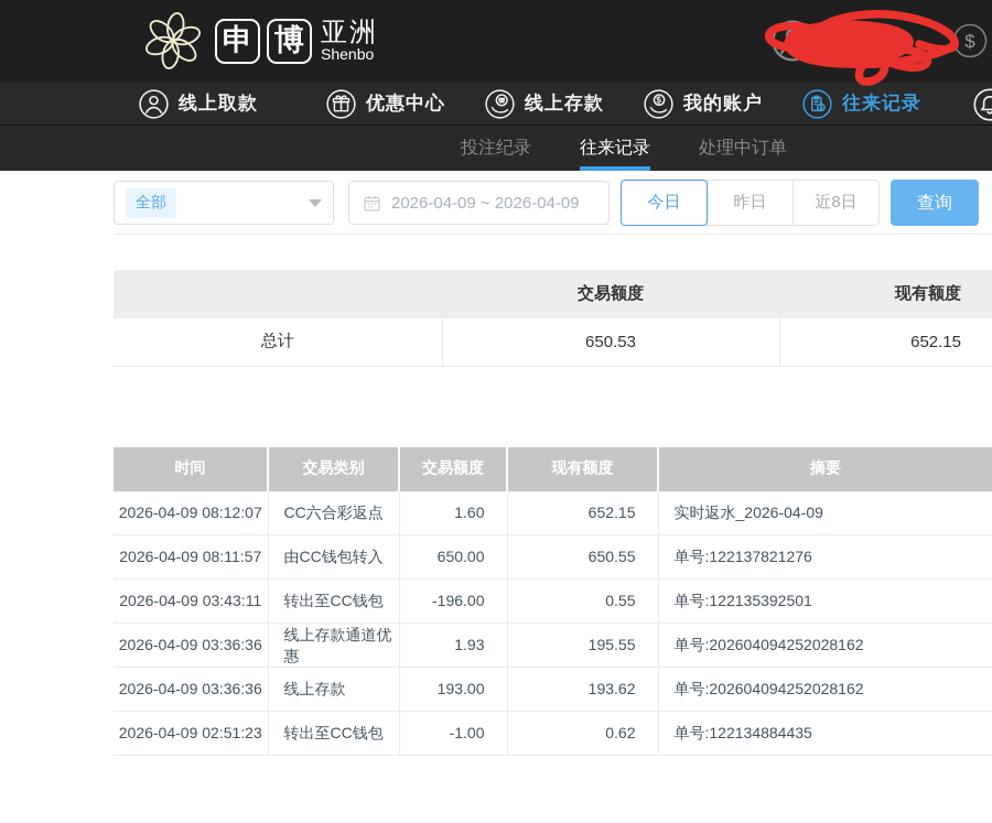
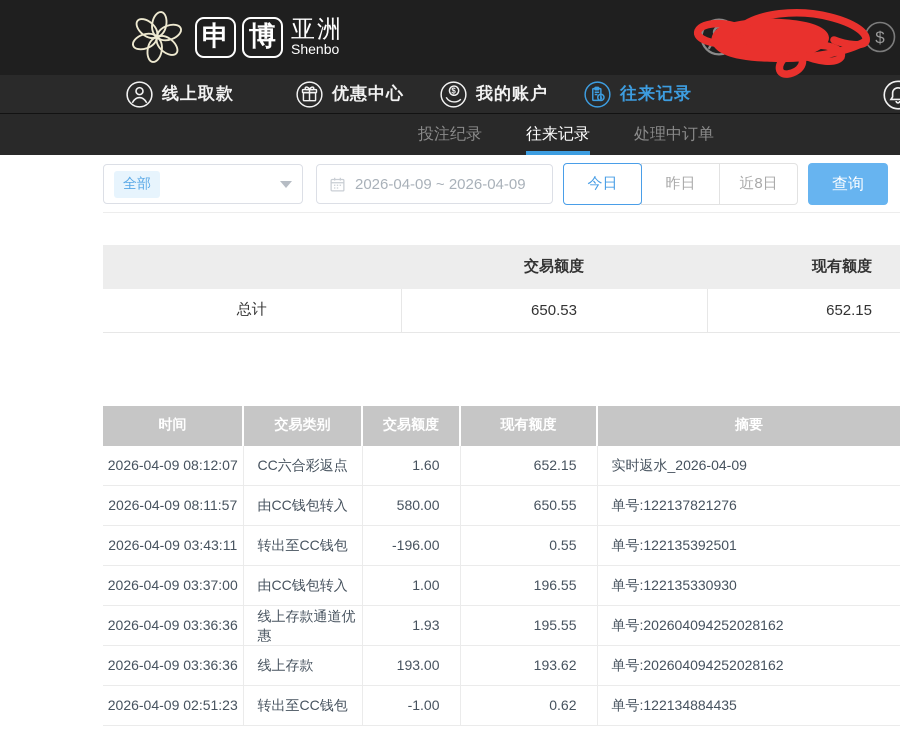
  申
  博
  亚洲
  Shenbo
  $
  线上取款
  优惠中心
- 线上存款
  $
  我的账户
  往来记录
  投注纪录
  往来记录
  处理中订单
  全部
  2026-04-09 ~ 2026-04-09
  今日
  昨日
  近8日
  查询
  	交易额度	现有额度
  总计	650.53	652.15
  时间	交易类别	交易额度	现有额度	摘要
  2026-04-09 08:12:07	CC六合彩返点	1.60	652.15	实时返水_2026-04-09
- 2026-04-09 08:11:57	由CC钱包转入	650.00	650.55	单号:122137821276
+ 2026-04-09 08:11:57	由CC钱包转入	580.00	650.55	单号:122137821276
  2026-04-09 03:43:11	转出至CC钱包	-196.00	0.55	单号:122135392501
+ 2026-04-09 03:37:00	由CC钱包转入	1.00	196.55	单号:122135330930
  2026-04-09 03:36:36	线上存款通道优惠	1.93	195.55	单号:202604094252028162
  2026-04-09 03:36:36	线上存款	193.00	193.62	单号:202604094252028162
  2026-04-09 02:51:23	转出至CC钱包	-1.00	0.62	单号:122134884435
